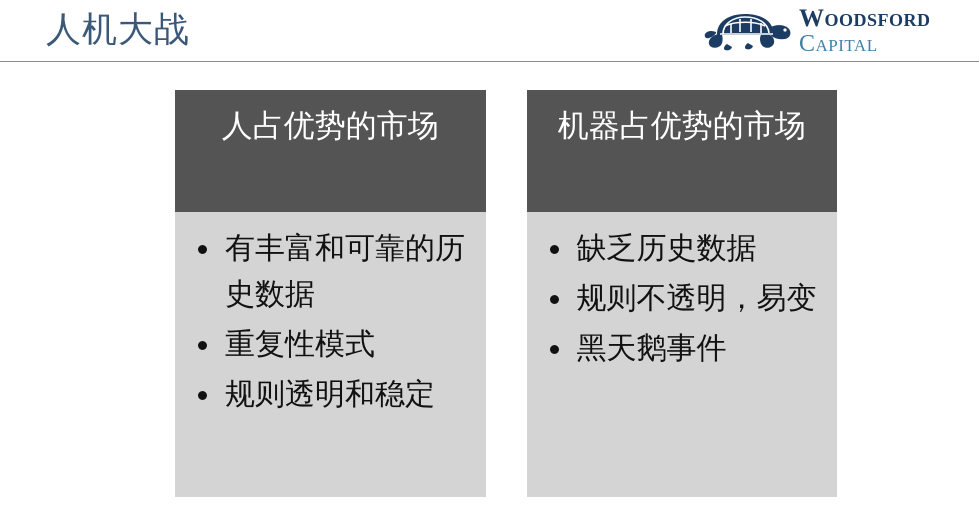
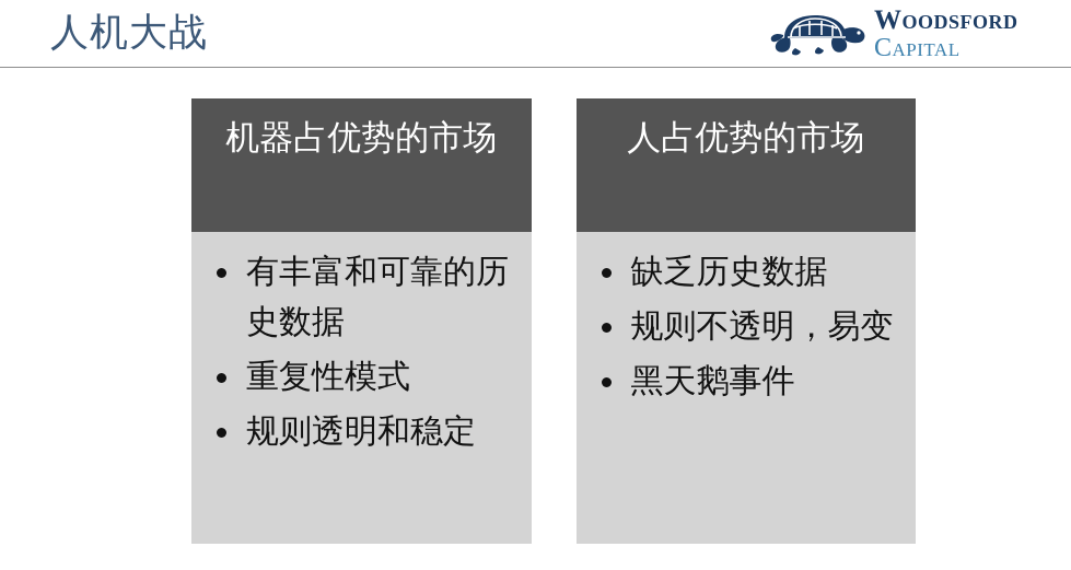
  人机大战
  Woodsford
  Capital
- 人占优势的市场
+ 机器占优势的市场
  有丰富和可靠的历史数据
  重复性模式
  规则透明和稳定
- 机器占优势的市场
+ 人占优势的市场
  缺乏历史数据
  规则不透明，易变
  黑天鹅事件
